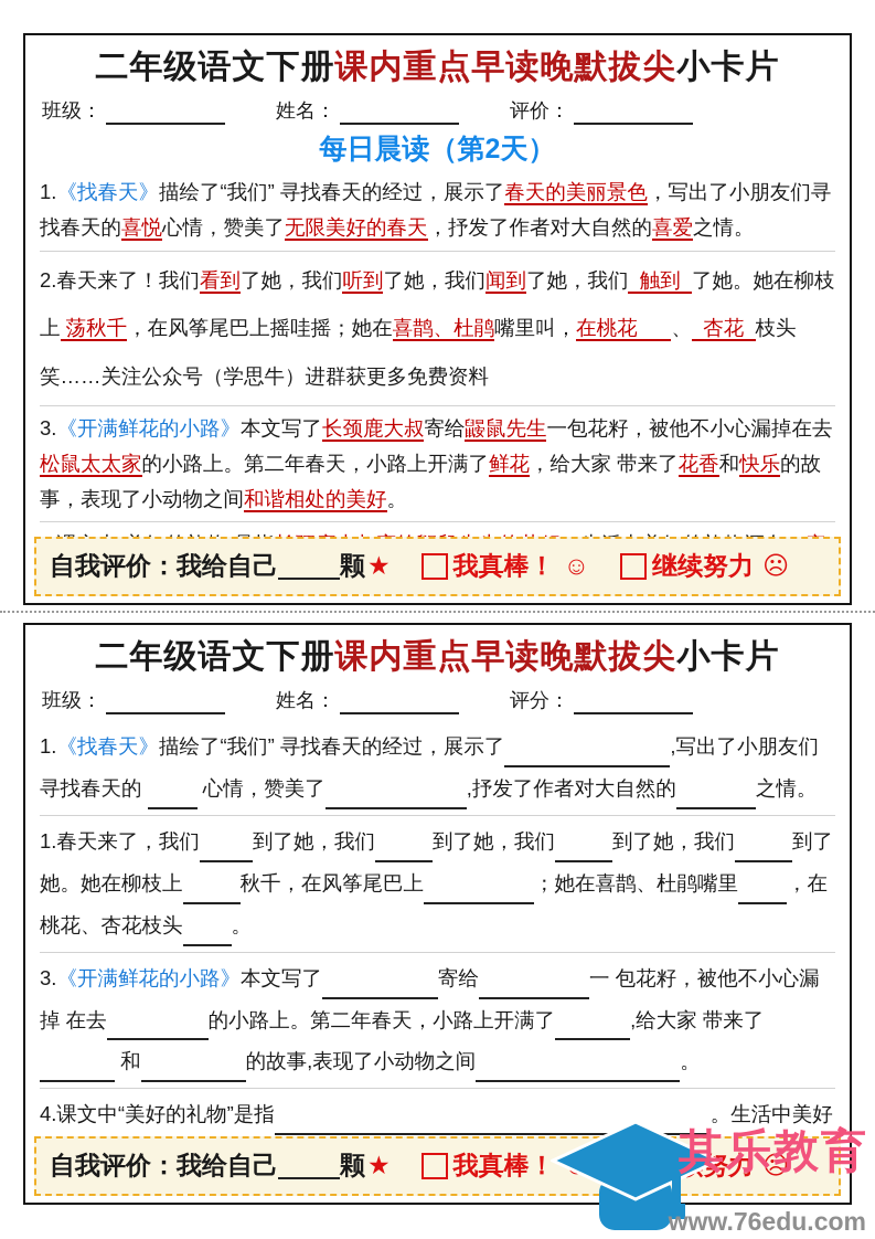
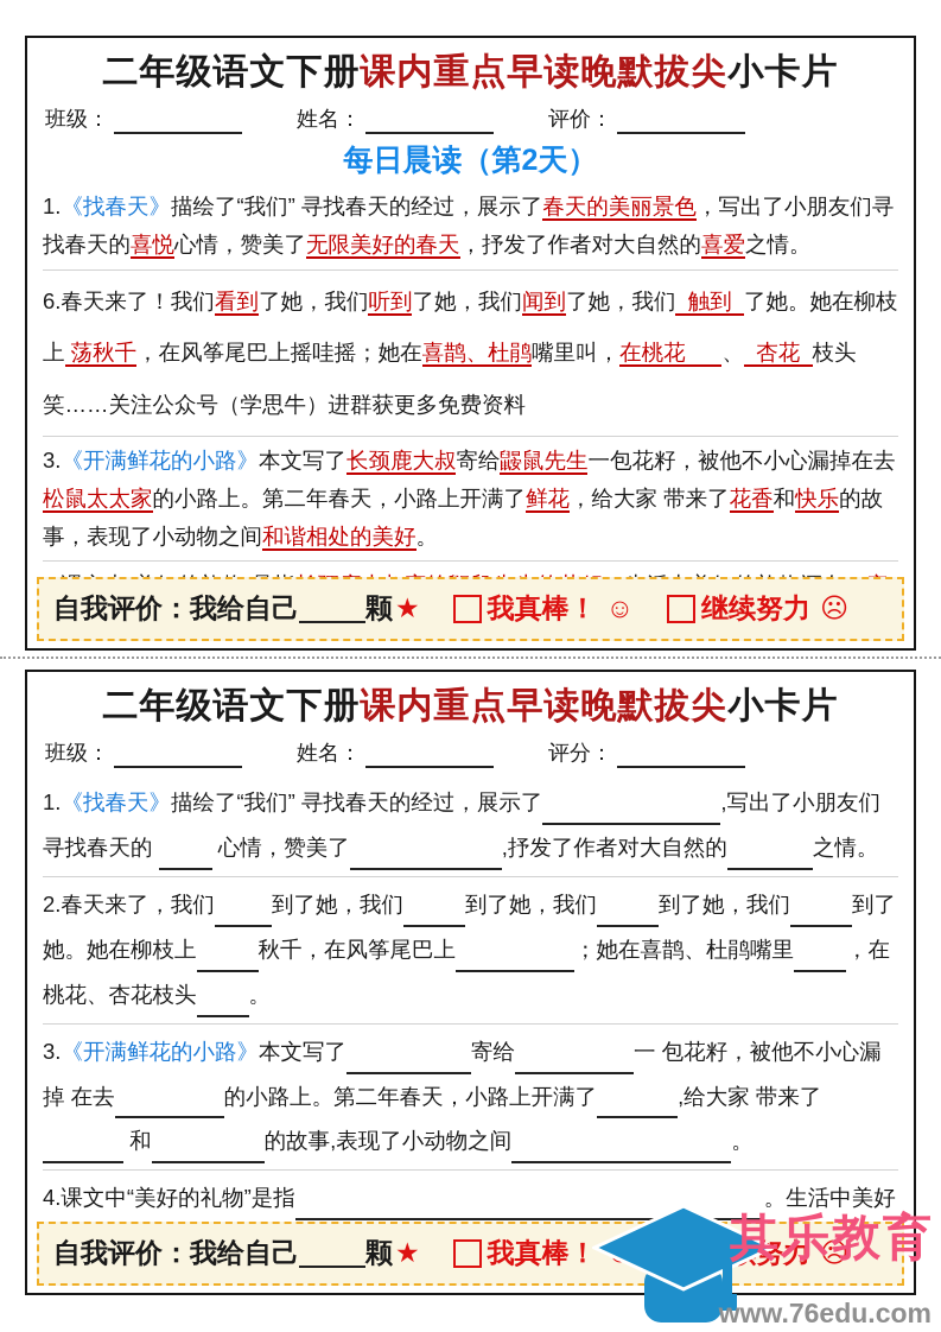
  二年级语文下册课内重点早读晚默拔尖小卡片
  班级：
  姓名：
  评价：
  每日晨读（第2天）
  1.《找春天》描绘了“我们” 寻找春天的经过，展示了春天的美丽景色，写出了小朋友们寻找春天的喜悦心情，赞美了无限美好的春天，抒发了作者对大自然的喜爱之情。
- 2.春天来了！我们看到了她，我们听到了她，我们闻到了她，我们 触到 了她。她在柳枝上 荡秋千，在风筝尾巴上摇哇摇；她在喜鹊、杜鹃嘴里叫，在桃花 、 杏花 枝头笑……关注公众号（学思牛）进群获更多免费资料
+ 6.春天来了！我们看到了她，我们听到了她，我们闻到了她，我们 触到 了她。她在柳枝上 荡秋千，在风筝尾巴上摇哇摇；她在喜鹊、杜鹃嘴里叫，在桃花 、 杏花 枝头笑……关注公众号（学思牛）进群获更多免费资料
  3.《开满鲜花的小路》本文写了长颈鹿大叔寄给鼹鼠先生一包花籽，被他不小心漏掉在去松鼠太太家的小路上。第二年春天，小路上开满了鲜花，给大家 带来了花香和快乐的故事，表现了小动物之间和谐相处的美好。
  自我评价：我给自己
  颗
  ★
  我真棒！
  ☺
  继续努力
  ☹
  二年级语文下册课内重点早读晚默拔尖小卡片
  班级：
  姓名：
  评分：
  1.《找春天》描绘了“我们” 寻找春天的经过，展示了 ,写出了小朋友们寻找春天的 心情，赞美了 ,抒发了作者对大自然的 之情。
- 1.春天来了，我们 到了她，我们 到了她，我们 到了她，我们 到了她。她在柳枝上 秋千，在风筝尾巴上 ；她在喜鹊、杜鹃嘴里 ，在桃花、杏花枝头 。
+ 2.春天来了，我们 到了她，我们 到了她，我们 到了她，我们 到了她。她在柳枝上 秋千，在风筝尾巴上 ；她在喜鹊、杜鹃嘴里 ，在桃花、杏花枝头 。
  3.《开满鲜花的小路》本文写了 寄给 一 包花籽，被他不小心漏掉 在去 的小路上。第二年春天，小路上开满了 ,给大家 带来了 和 的故事,表现了小动物之间 。
  自我评价：我给自己
  颗
  ★
  我真棒！
  ☹
  其乐教育
  www.76edu.com
